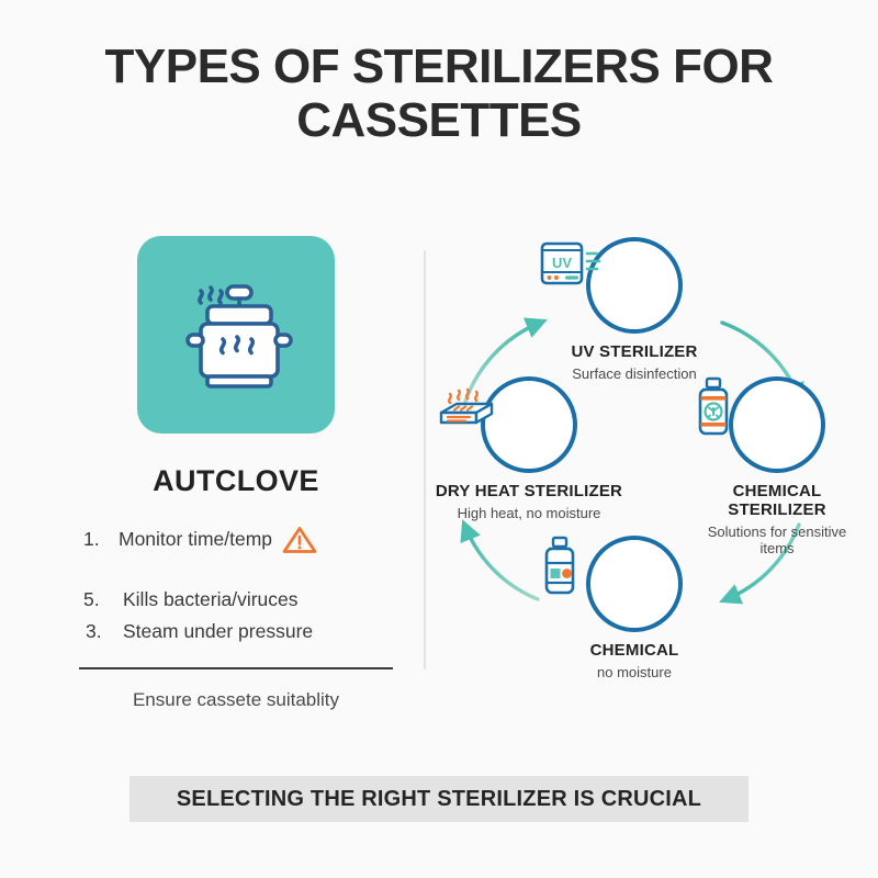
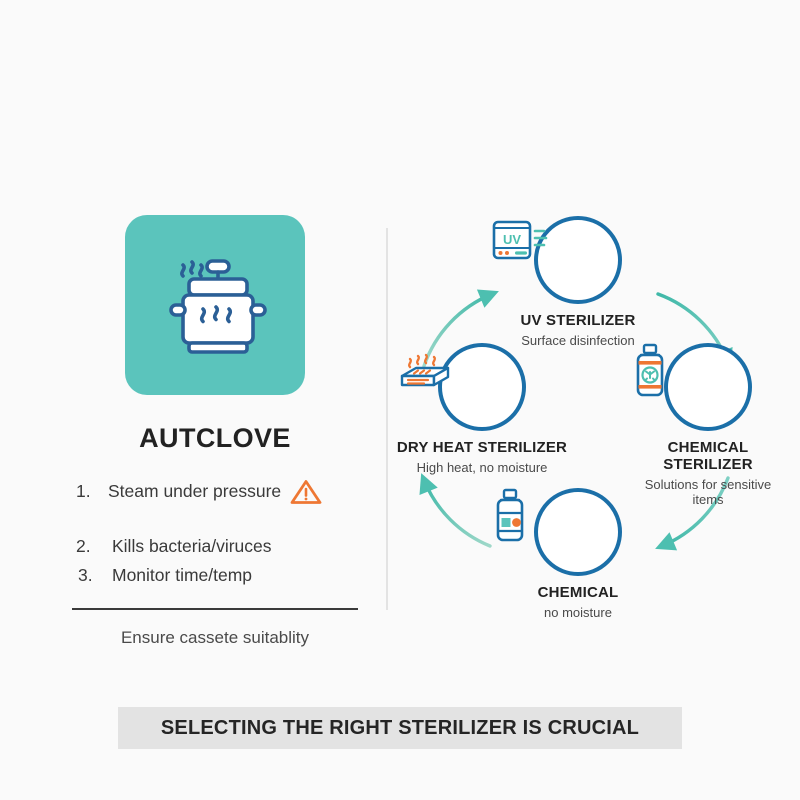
- TYPES OF STERILIZERS FOR CASSETTES
  AUTCLOVE
  1.
- Monitor time/temp
+ Steam under pressure
- 5.
+ 2.
  Kills bacteria/viruces
  3.
- Steam under pressure
+ Monitor time/temp
  Ensure cassete suitablity
  UV
  UV STERILIZER
  Surface disinfection
  CHEMICAL STERILIZER
  Solutions for sensitive items
  CHEMICAL
  no moisture
  DRY HEAT STERILIZER
  High heat, no moisture
  SELECTING THE RIGHT STERILIZER IS CRUCIAL
